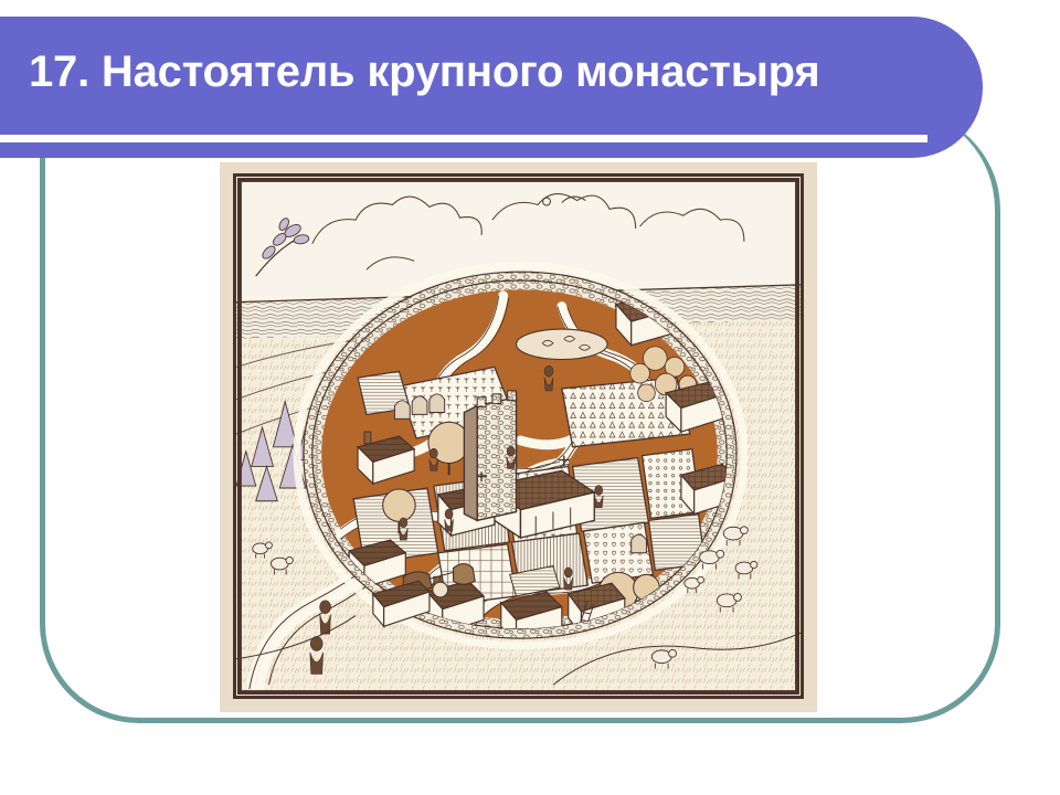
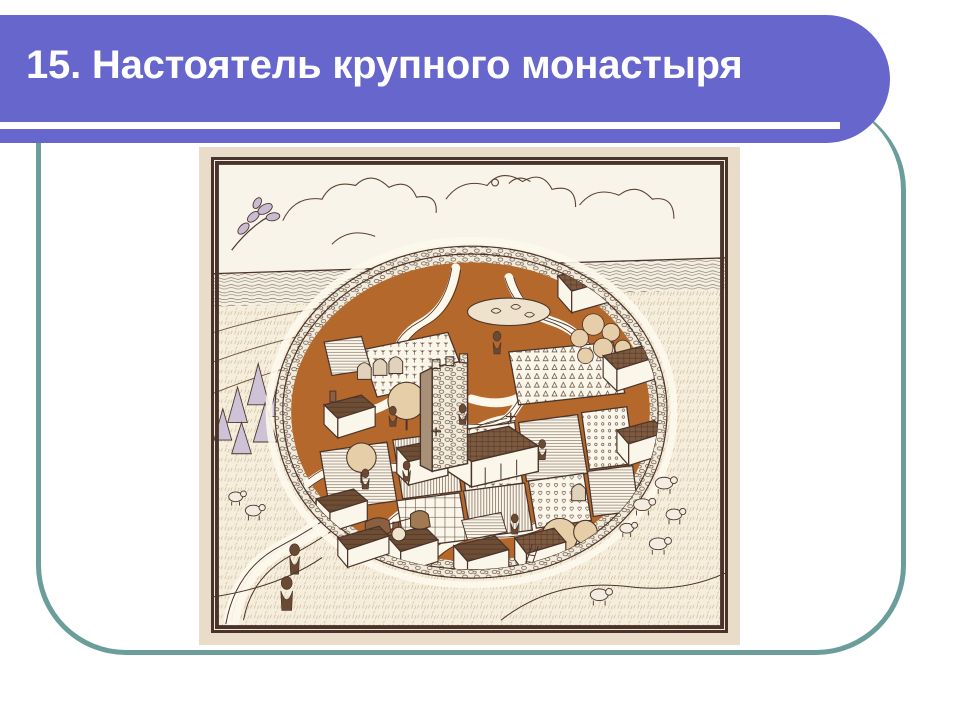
- 17. Настоятель крупного монастыря
+ 15. Настоятель крупного монастыря
